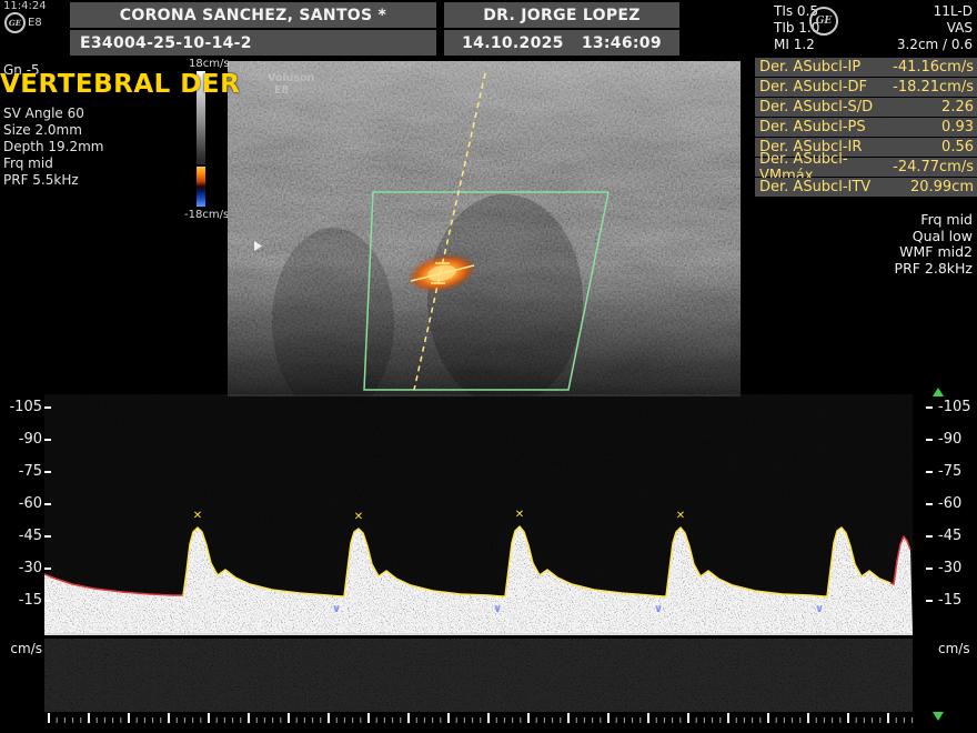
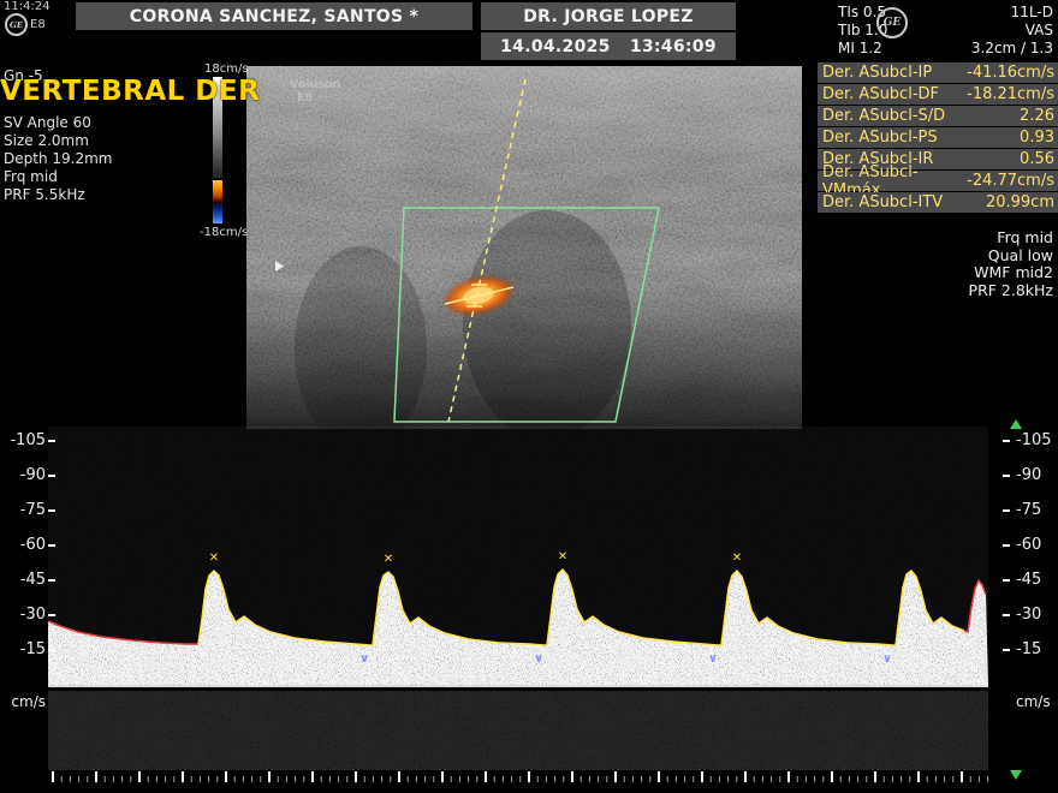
  11:4:24
  GE
  E8
  CORONA SANCHEZ, SANTOS *
  DR. JORGE LOPEZ
- E34004-25-10-14-2
- 14.10.2025
+ 14.04.2025
  13:46:09
  TIs 0.5
  TIb 1.0
  MI 1.2
  GE
  11L-D
  VAS
- 3.2cm / 0.6
+ 3.2cm / 1.3
  Gn -5
  SV Angle 60
  Size 2.0mm
  Depth 19.2mm
  Frq mid
  PRF 5.5kHz
  VERTEBRAL DER
  18cm/s
  -18cm/s
  Voluson
  E8
  Der. ASubcl-IP
  -41.16cm/s
  Der. ASubcl-DF
  -18.21cm/s
  Der. ASubcl-S/D
  2.26
  Der. ASubcl-PS
  0.93
  Der. ASubcl-IR
  0.56
  Der. ASubcl-VMmáx
  -24.77cm/s
  Der. ASubcl-ITV
  20.99cm
  Frq mid
  Qual low
  WMF mid2
  PRF 2.8kHz
  -105
  -90
  -75
  -60
  -45
  -30
  -15
  -105
  -90
  -75
  -60
  -45
  -30
  -15
  cm/s
  cm/s
  ✕
  ✕
  ✕
  ✕
  ∨
  ∨
  ∨
  ∨
